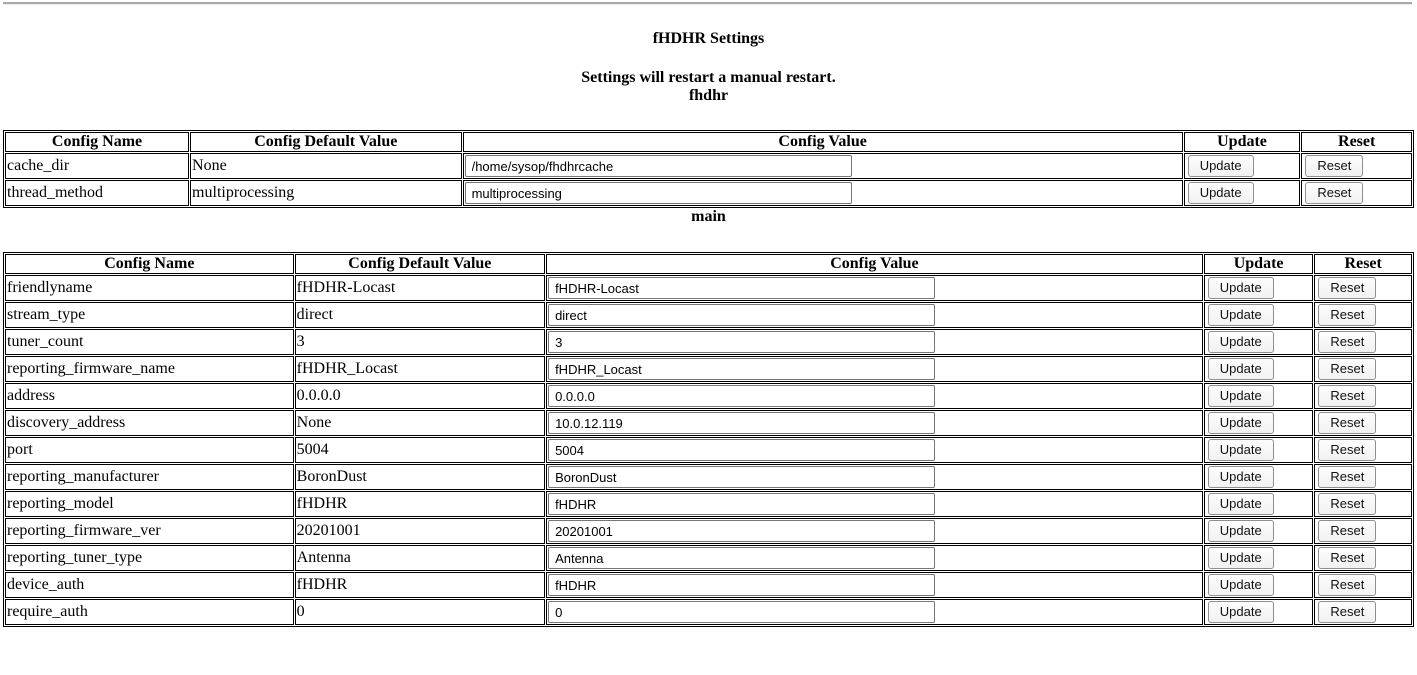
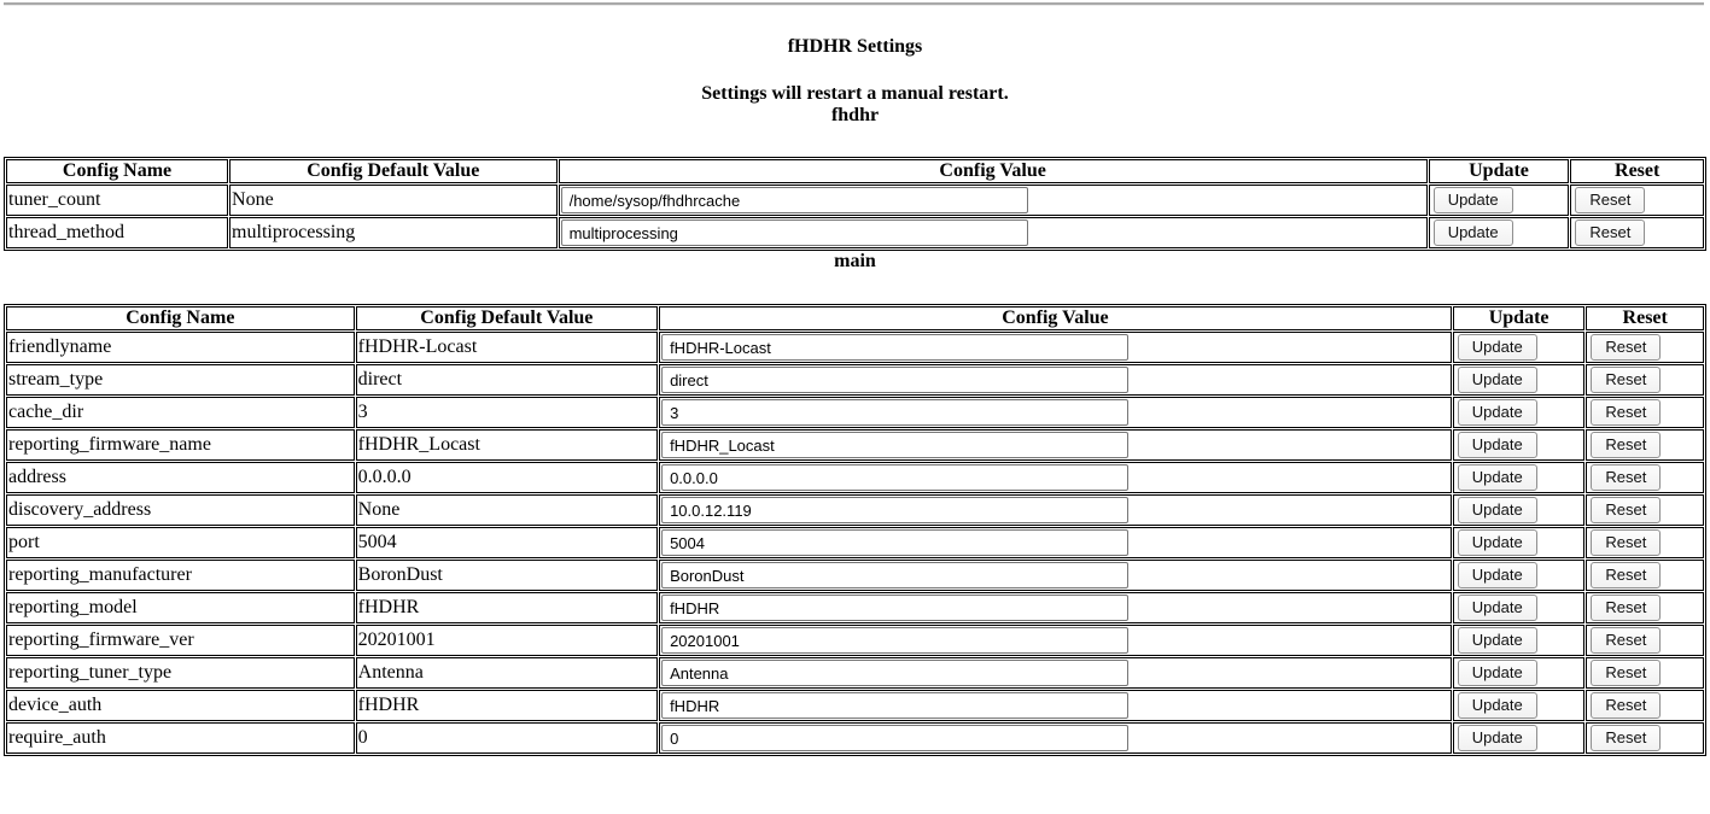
  fHDHR Settings
  Settings will restart a manual restart.
  fhdhr
  Config Name	Config Default Value	Config Value	Update	Reset
- cache_dir	None	/home/sysop/fhdhrcache	Update	Reset
+ tuner_count	None	/home/sysop/fhdhrcache	Update	Reset
  thread_method	multiprocessing	multiprocessing	Update	Reset
  main
  Config Name	Config Default Value	Config Value	Update	Reset
  friendlyname	fHDHR-Locast	fHDHR-Locast	Update	Reset
  stream_type	direct	direct	Update	Reset
- tuner_count	3	3	Update	Reset
+ cache_dir	3	3	Update	Reset
  reporting_firmware_name	fHDHR_Locast	fHDHR_Locast	Update	Reset
  address	0.0.0.0	0.0.0.0	Update	Reset
  discovery_address	None	10.0.12.119	Update	Reset
  port	5004	5004	Update	Reset
  reporting_manufacturer	BoronDust	BoronDust	Update	Reset
  reporting_model	fHDHR	fHDHR	Update	Reset
  reporting_firmware_ver	20201001	20201001	Update	Reset
  reporting_tuner_type	Antenna	Antenna	Update	Reset
  device_auth	fHDHR	fHDHR	Update	Reset
  require_auth	0	0	Update	Reset
